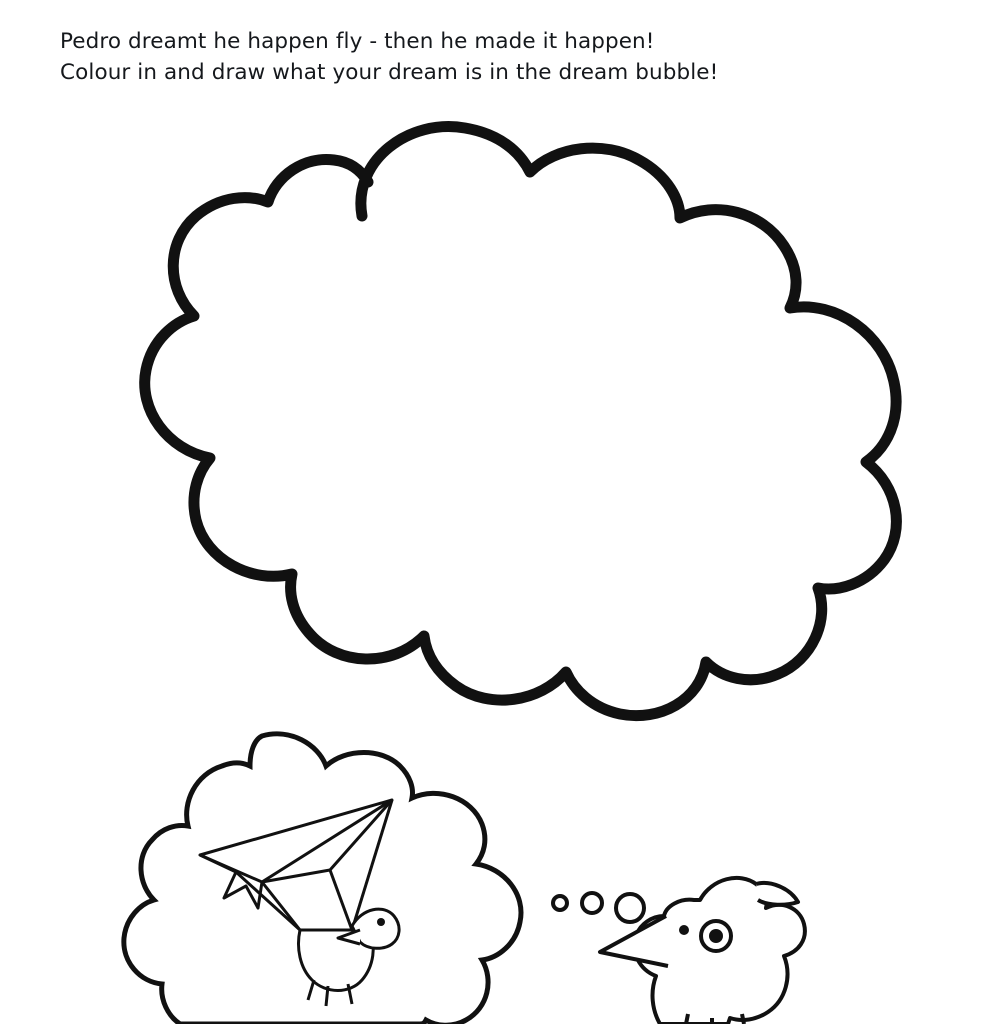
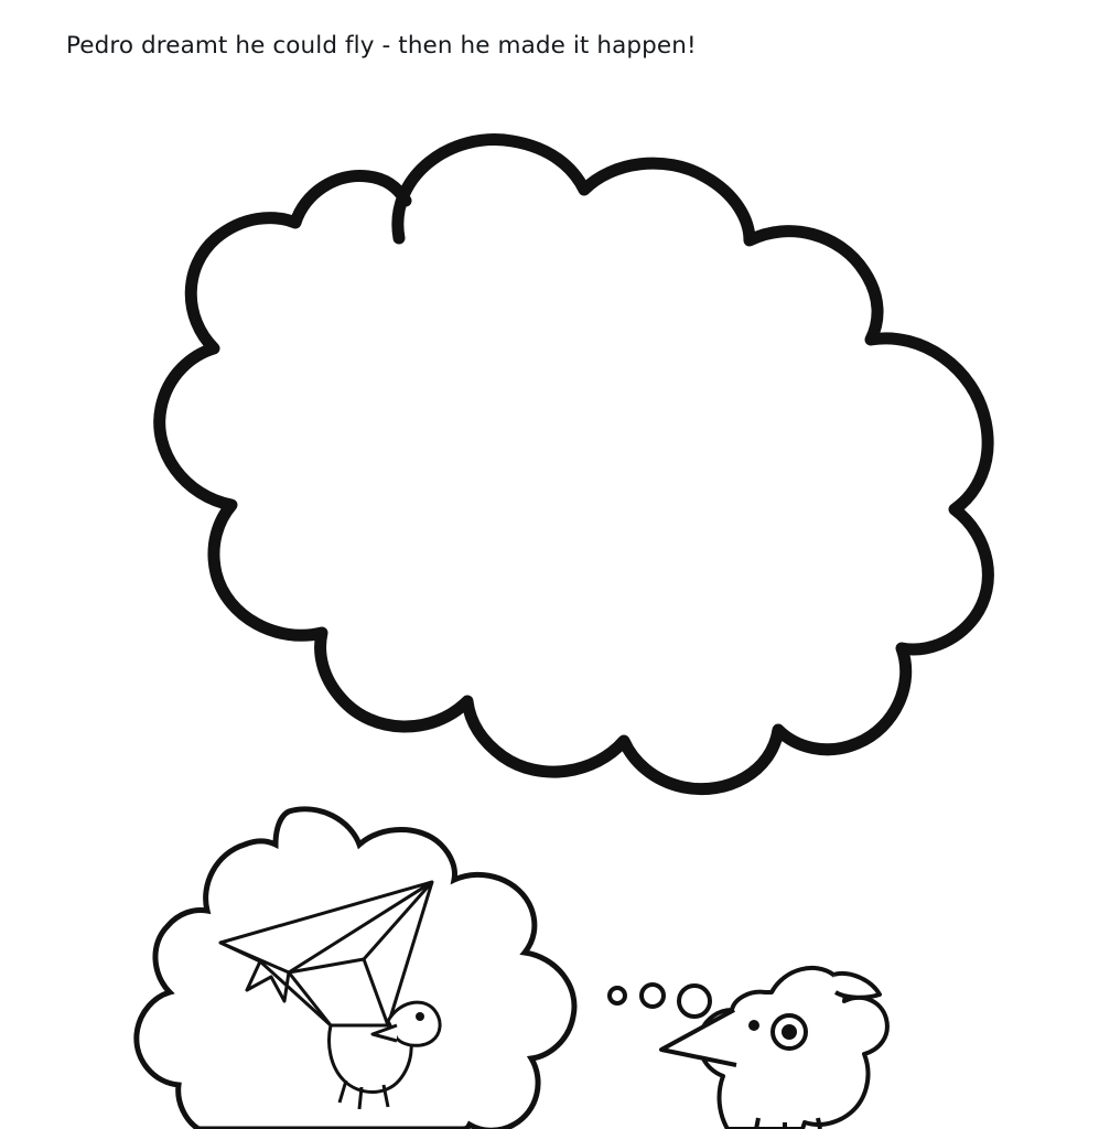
- Pedro dreamt he happen fly - then he made it happen!
+ Pedro dreamt he could fly - then he made it happen!
- Colour in and draw what your dream is in the dream bubble!
